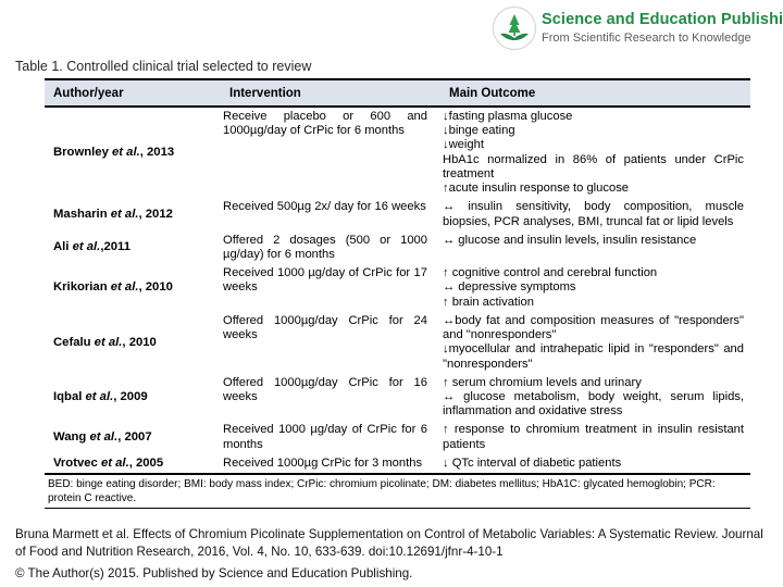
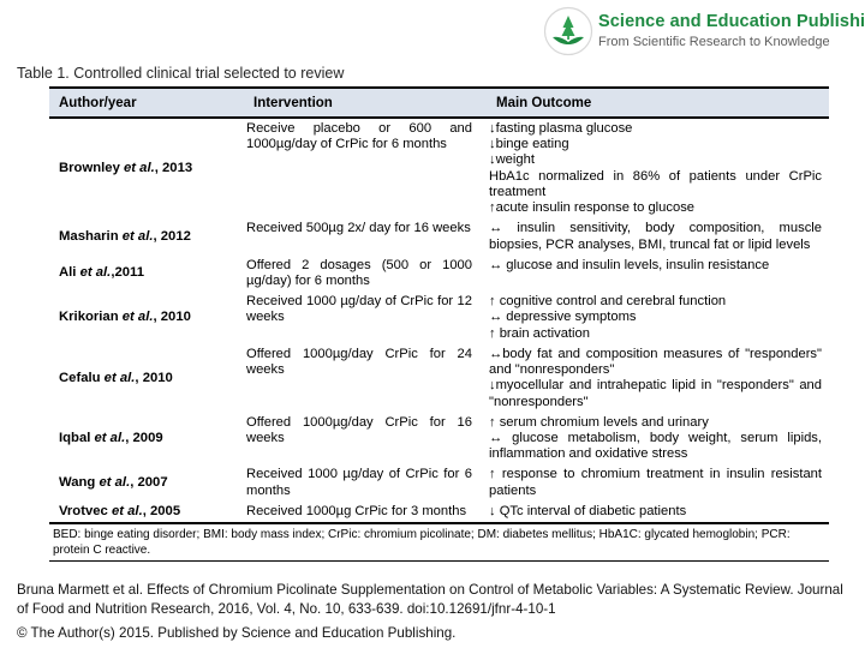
  Science and Education Publishi
  From Scientific Research to Knowledge
  Table 1. Controlled clinical trial selected to review
  Author/year	Intervention	Main Outcome
  Brownley et al., 2013	Receive placebo or 600 and 1000µg/day of CrPic for 6 months	↓fasting plasma glucose↓binge eating↓weightHbA1c normalized in 86% of patients under CrPic treatment↑acute insulin response to glucose
  Masharin et al., 2012	Received 500µg 2x/ day for 16 weeks	↔ insulin sensitivity, body composition, muscle biopsies, PCR analyses, BMI, truncal fat or lipid levels
  Ali et al.,2011	Offered 2 dosages (500 or 1000 µg/day) for 6 months	↔ glucose and insulin levels, insulin resistance
- Krikorian et al., 2010	Received 1000 µg/day of CrPic for 17 weeks	↑ cognitive control and cerebral function↔ depressive symptoms↑ brain activation
+ Krikorian et al., 2010	Received 1000 µg/day of CrPic for 12 weeks	↑ cognitive control and cerebral function↔ depressive symptoms↑ brain activation
  Cefalu et al., 2010	Offered 1000µg/day CrPic for 24 weeks	↔body fat and composition measures of "responders" and "nonresponders"↓myocellular and intrahepatic lipid in "responders" and "nonresponders"
  Iqbal et al., 2009	Offered 1000µg/day CrPic for 16 weeks	↑ serum chromium levels and urinary↔ glucose metabolism, body weight, serum lipids, inflammation and oxidative stress
  Wang et al., 2007	Received 1000 µg/day of CrPic for 6 months	↑ response to chromium treatment in insulin resistant patients
  Vrotvec et al., 2005	Received 1000µg CrPic for 3 months	↓ QTc interval of diabetic patients
  BED: binge eating disorder; BMI: body mass index; CrPic: chromium picolinate; DM: diabetes mellitus; HbA1C: glycated hemoglobin; PCR: protein C reactive.
  Bruna Marmett et al. Effects of Chromium Picolinate Supplementation on Control of Metabolic Variables: A Systematic Review. Journal of Food and Nutrition Research, 2016, Vol. 4, No. 10, 633-639. doi:10.12691/jfnr-4-10-1
  © The Author(s) 2015. Published by Science and Education Publishing.
